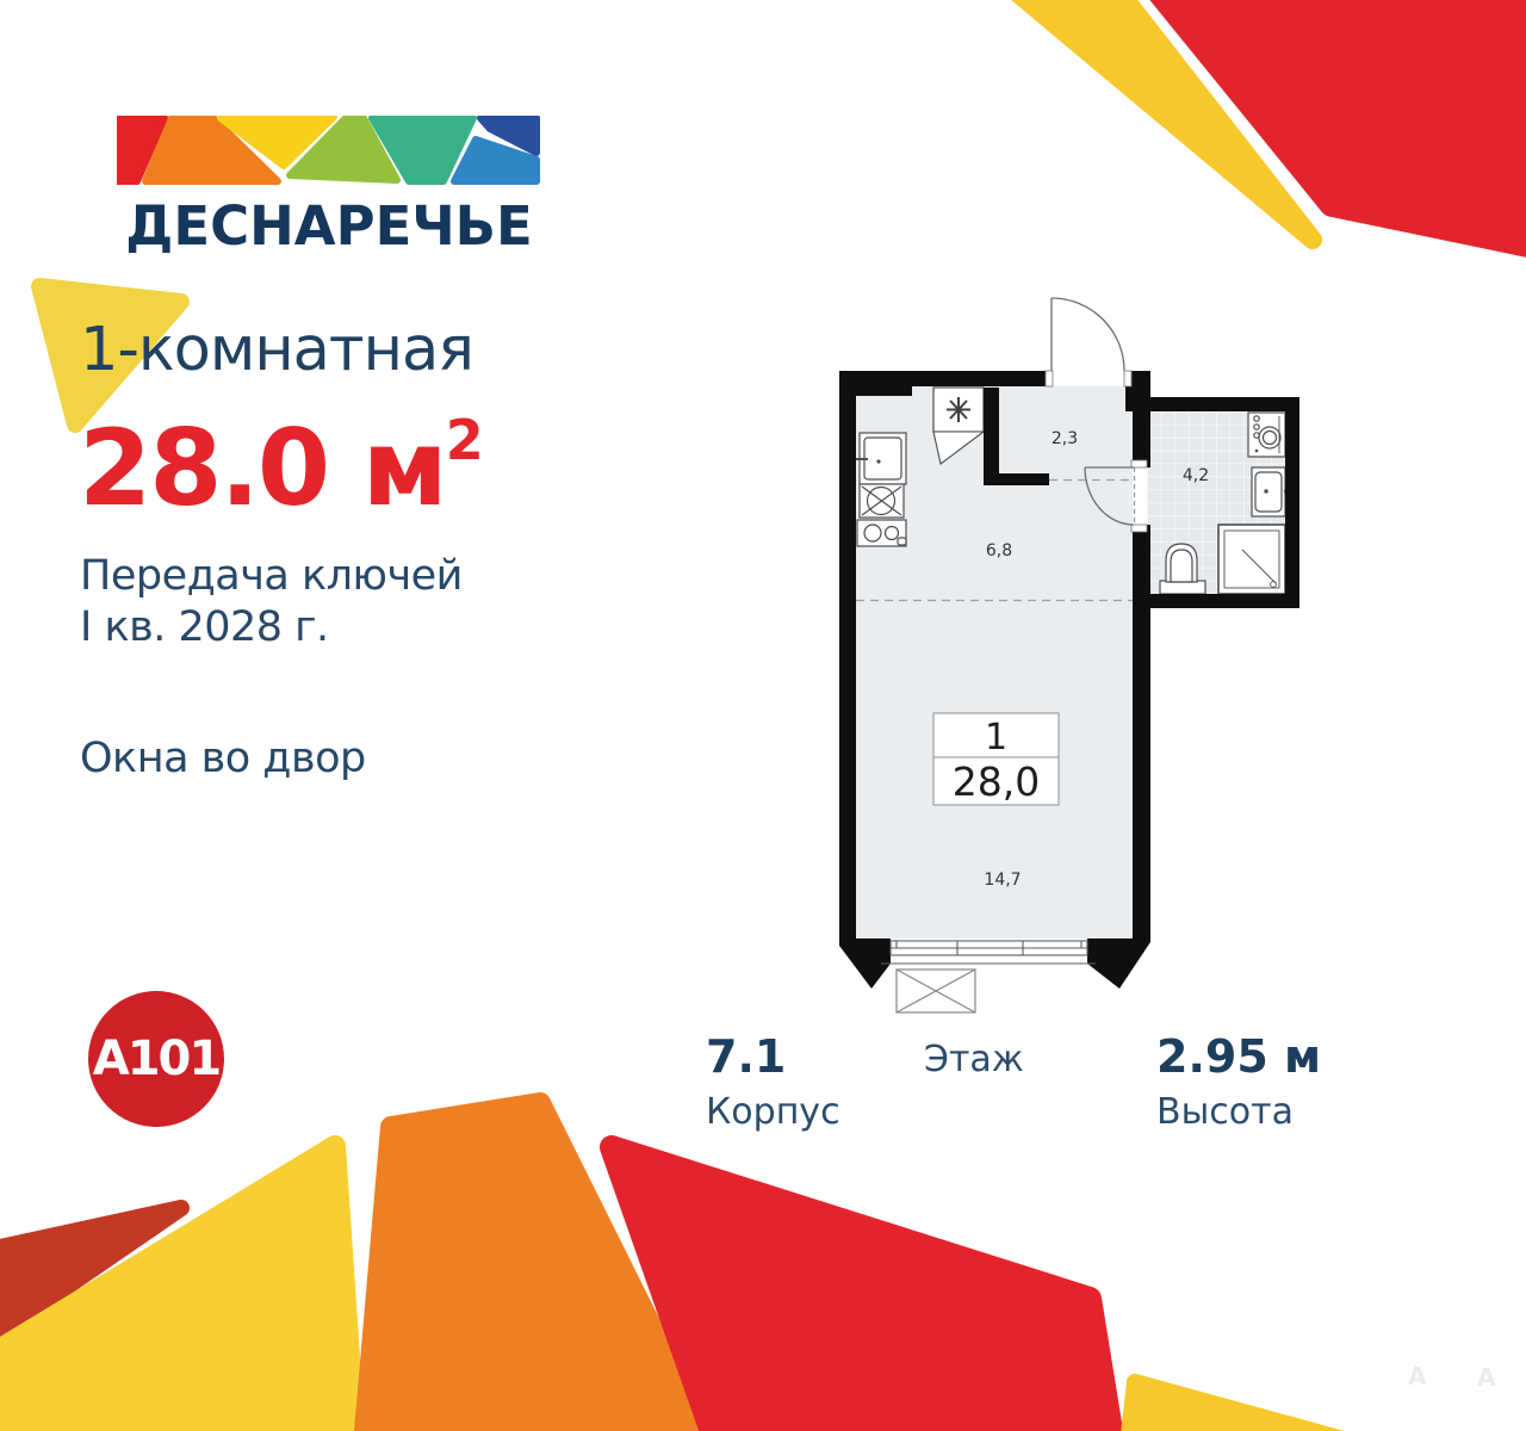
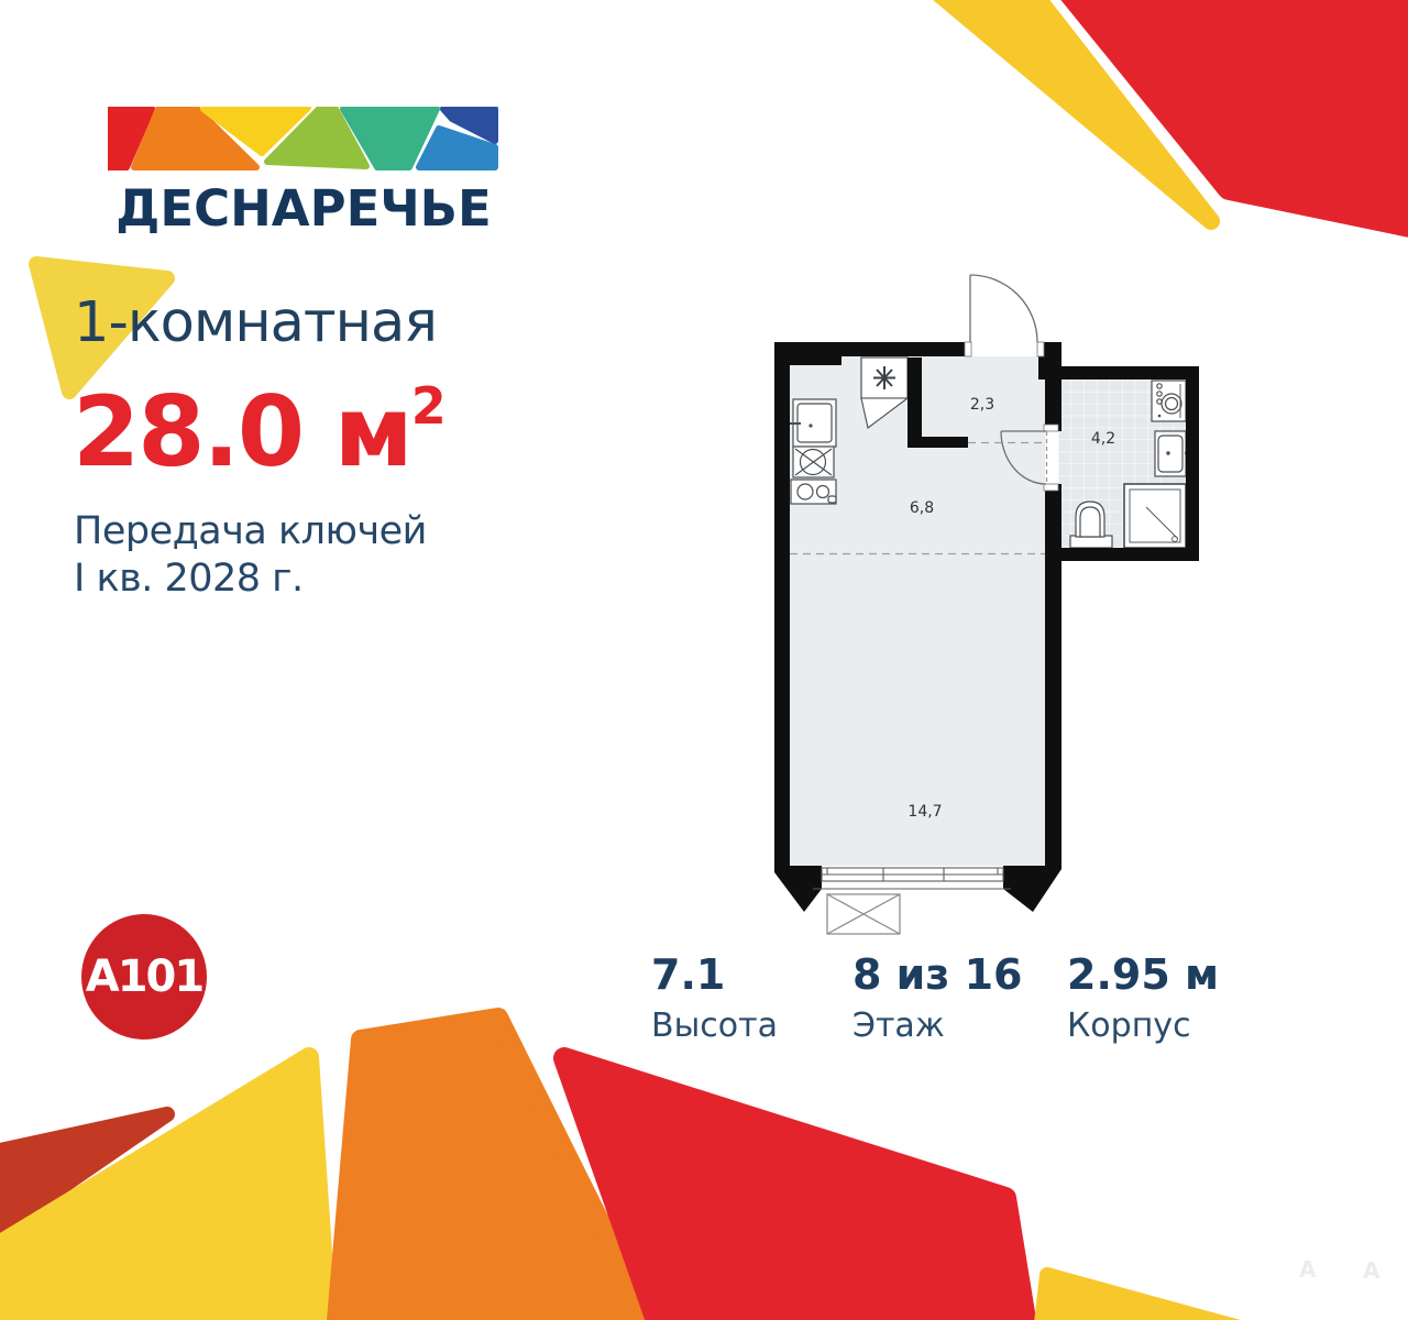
  ДЕСНАРЕЧЬЕ
  1-комнатная
  28.0 м2
  Передача ключей
  I кв. 2028 г.
- Окна во двор
- 1
- 28,0
  2,3
  4,2
  6,8
  14,7
  7.1
- Корпус
+ Высота
+ 8 из 16
  Этаж
  2.95 м
- Высота
+ Корпус
  A101
